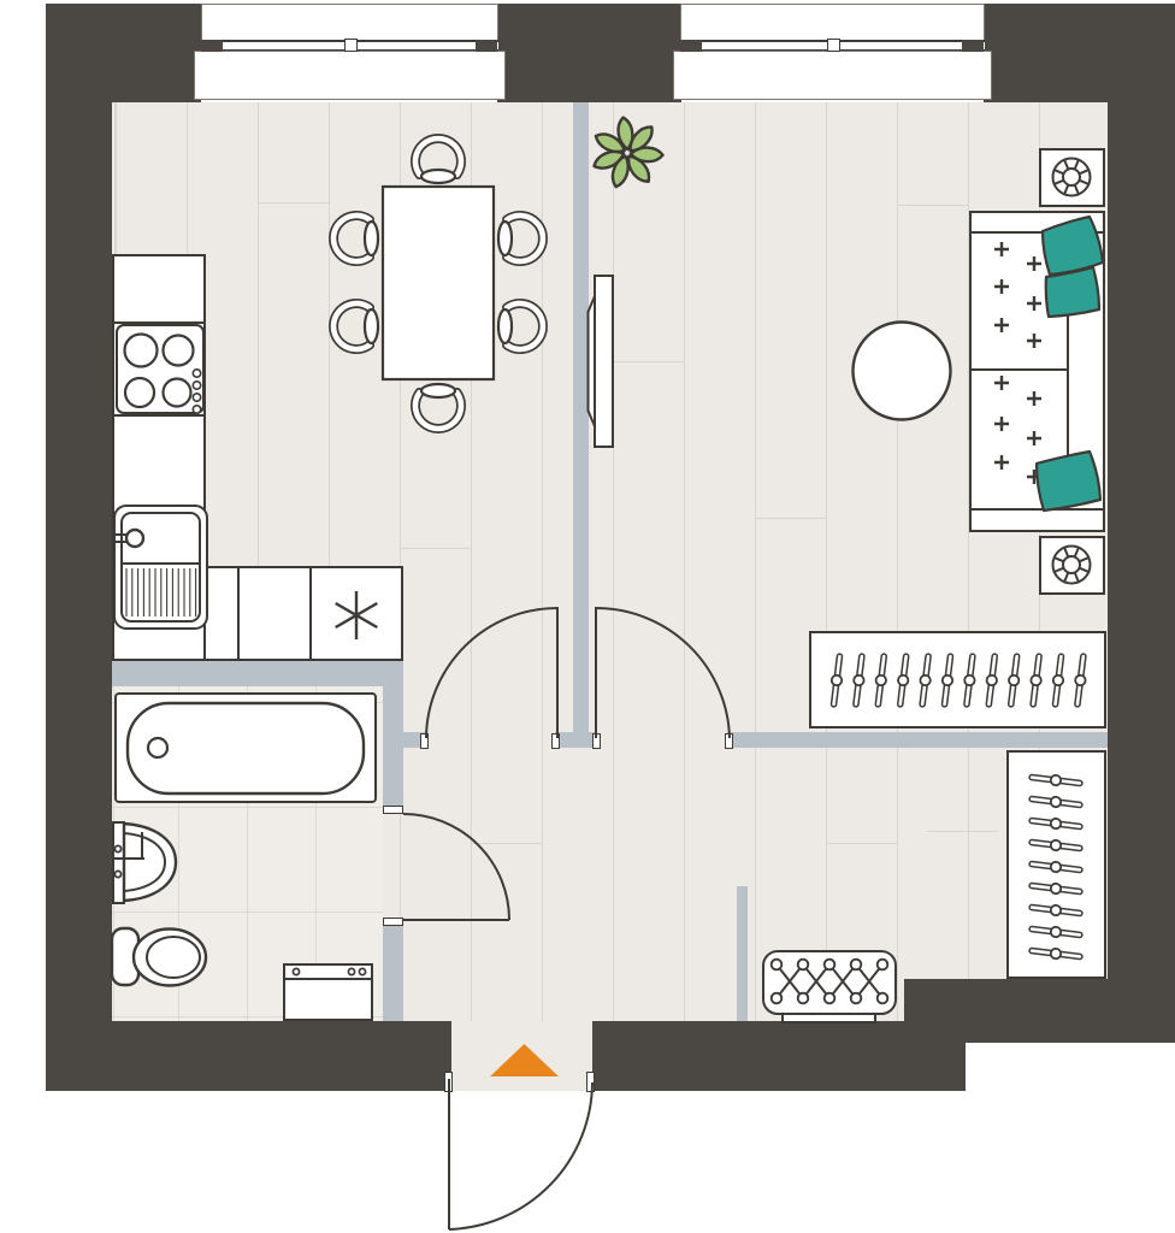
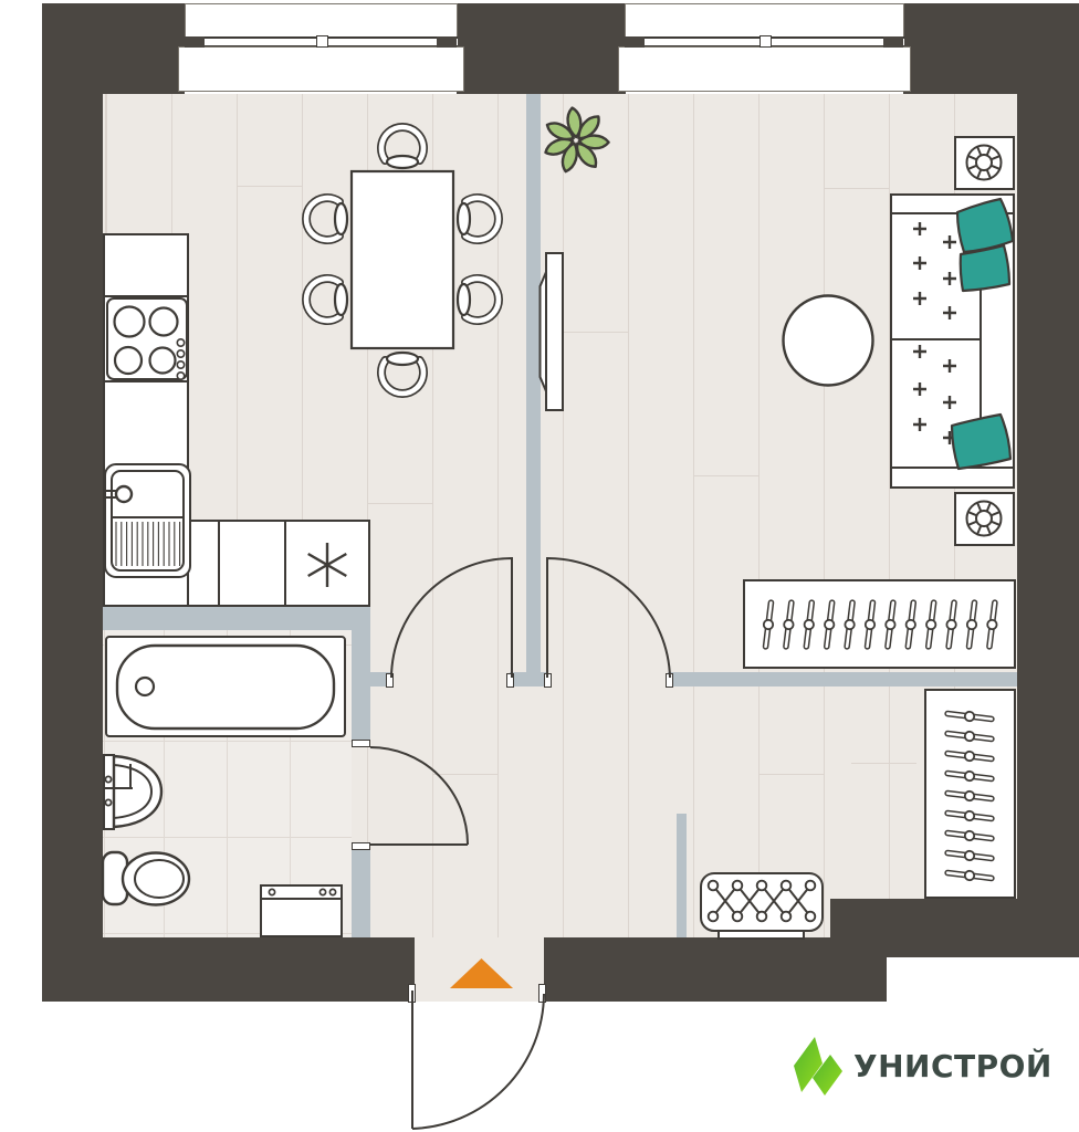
+ УНИСТРОЙ
